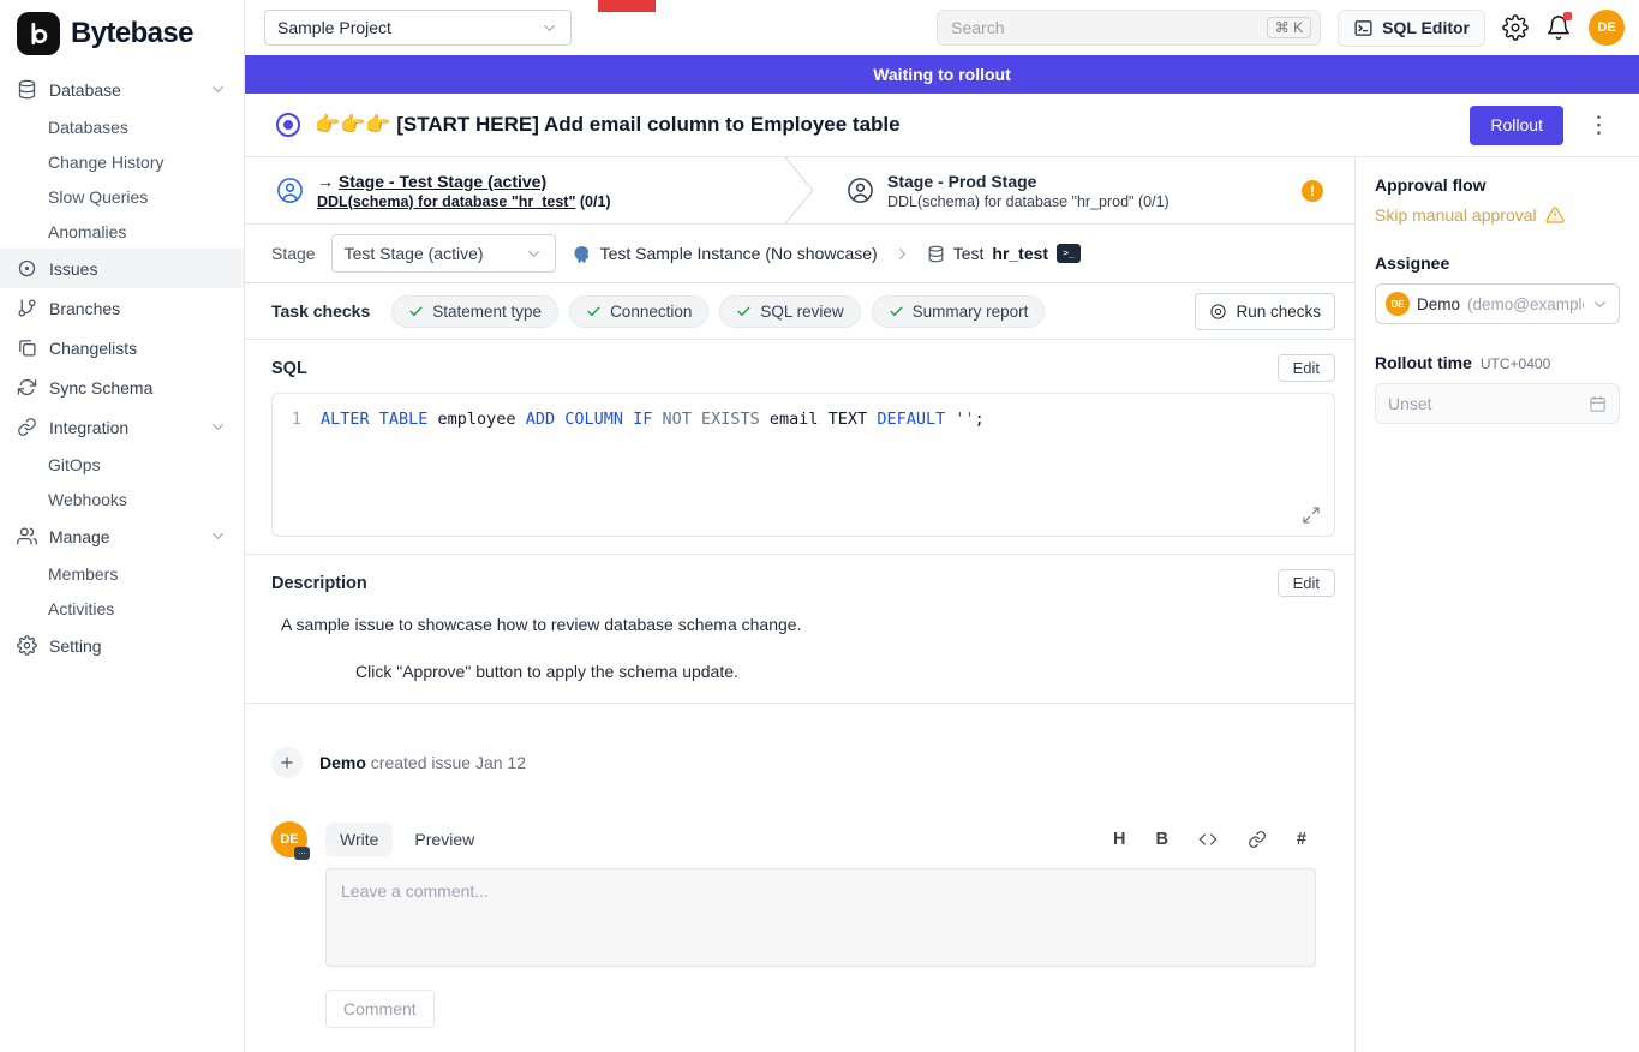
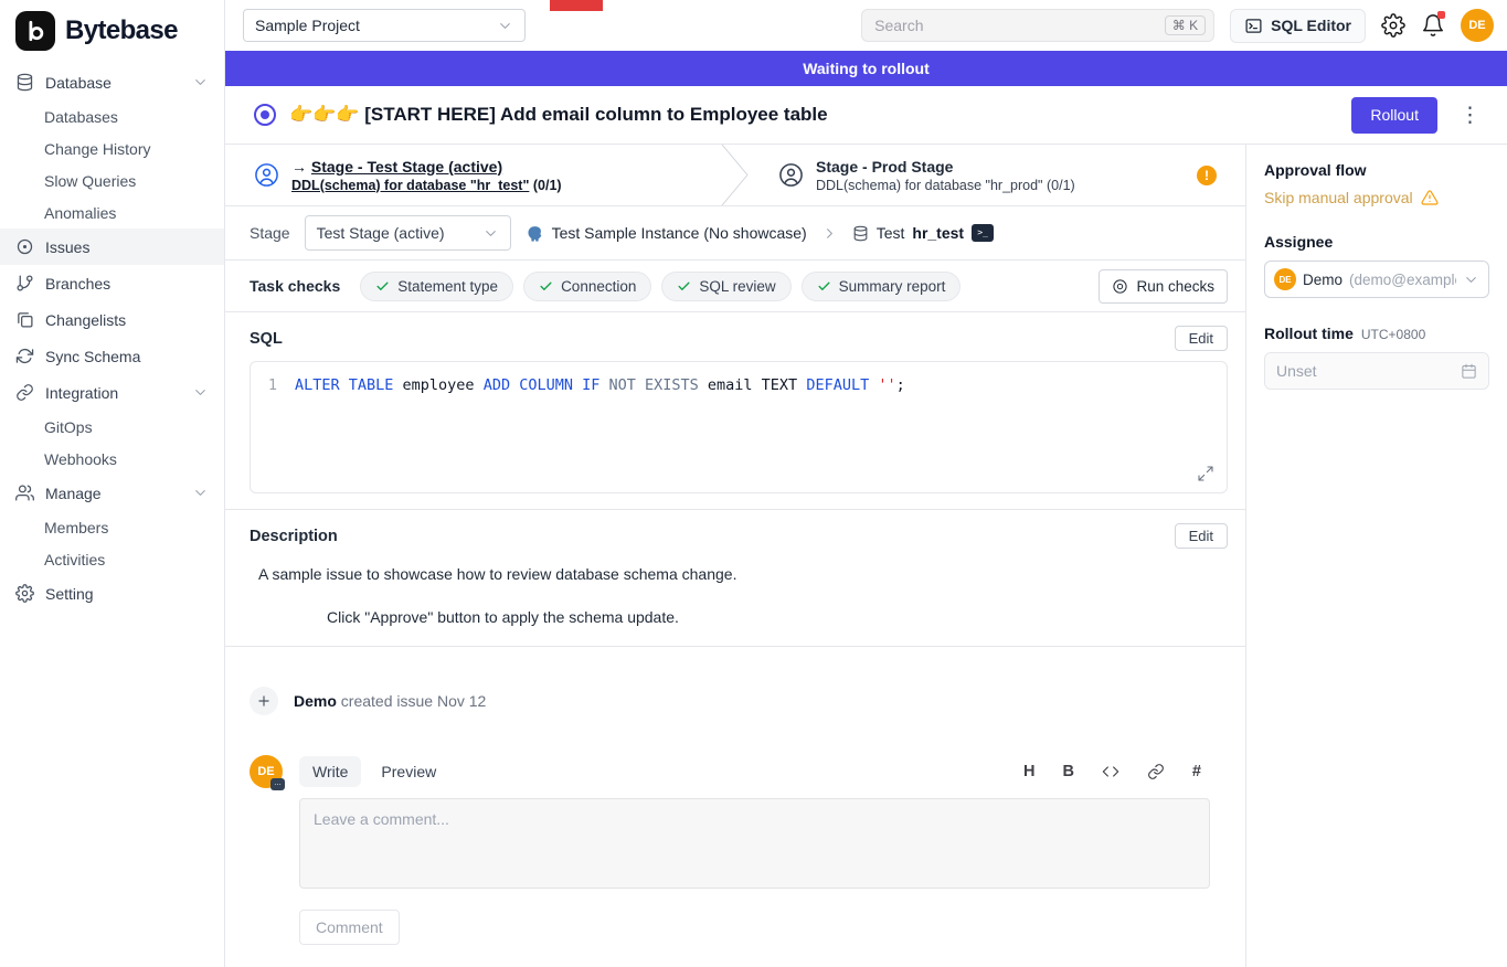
  Bytebase
  Database
  Databases
  Change History
  Slow Queries
  Anomalies
  Issues
  Branches
  Changelists
  Sync Schema
  Integration
  GitOps
  Webhooks
  Manage
  Members
  Activities
  Setting
  Sample Project
  Search
  ⌘ K
  SQL Editor
  DE
  Waiting to rollout
  👉👉👉 [START HERE] Add email column to Employee table
  Rollout
  ⋮
  → Stage - Test Stage (active)
  DDL(schema) for database "hr_test" (0/1)
  Stage - Prod Stage
  DDL(schema) for database "hr_prod" (0/1)
  !
  Stage
  Test Stage (active)
  Test Sample Instance (No showcase)
  Test
  hr_test
  >_
  Task checks
  Statement type
  Connection
  SQL review
  Summary report
  Run checks
  SQL
  Edit
  1
  ALTER TABLE employee ADD COLUMN IF NOT EXISTS email TEXT DEFAULT '';
  Description
  Edit
  A sample issue to showcase how to review database schema change.
  Click "Approve" button to apply the schema update.
- Demo created issue Jan 12
+ Demo created issue Nov 12
  DE
  Write
  Preview
  H
  B
  #
  Leave a comment...
  Comment
  Approval flow
  Skip manual approval
  Assignee
  DE
  Demo
  (demo@exampl
  Rollout time
- UTC+0400
+ UTC+0800
  Unset
